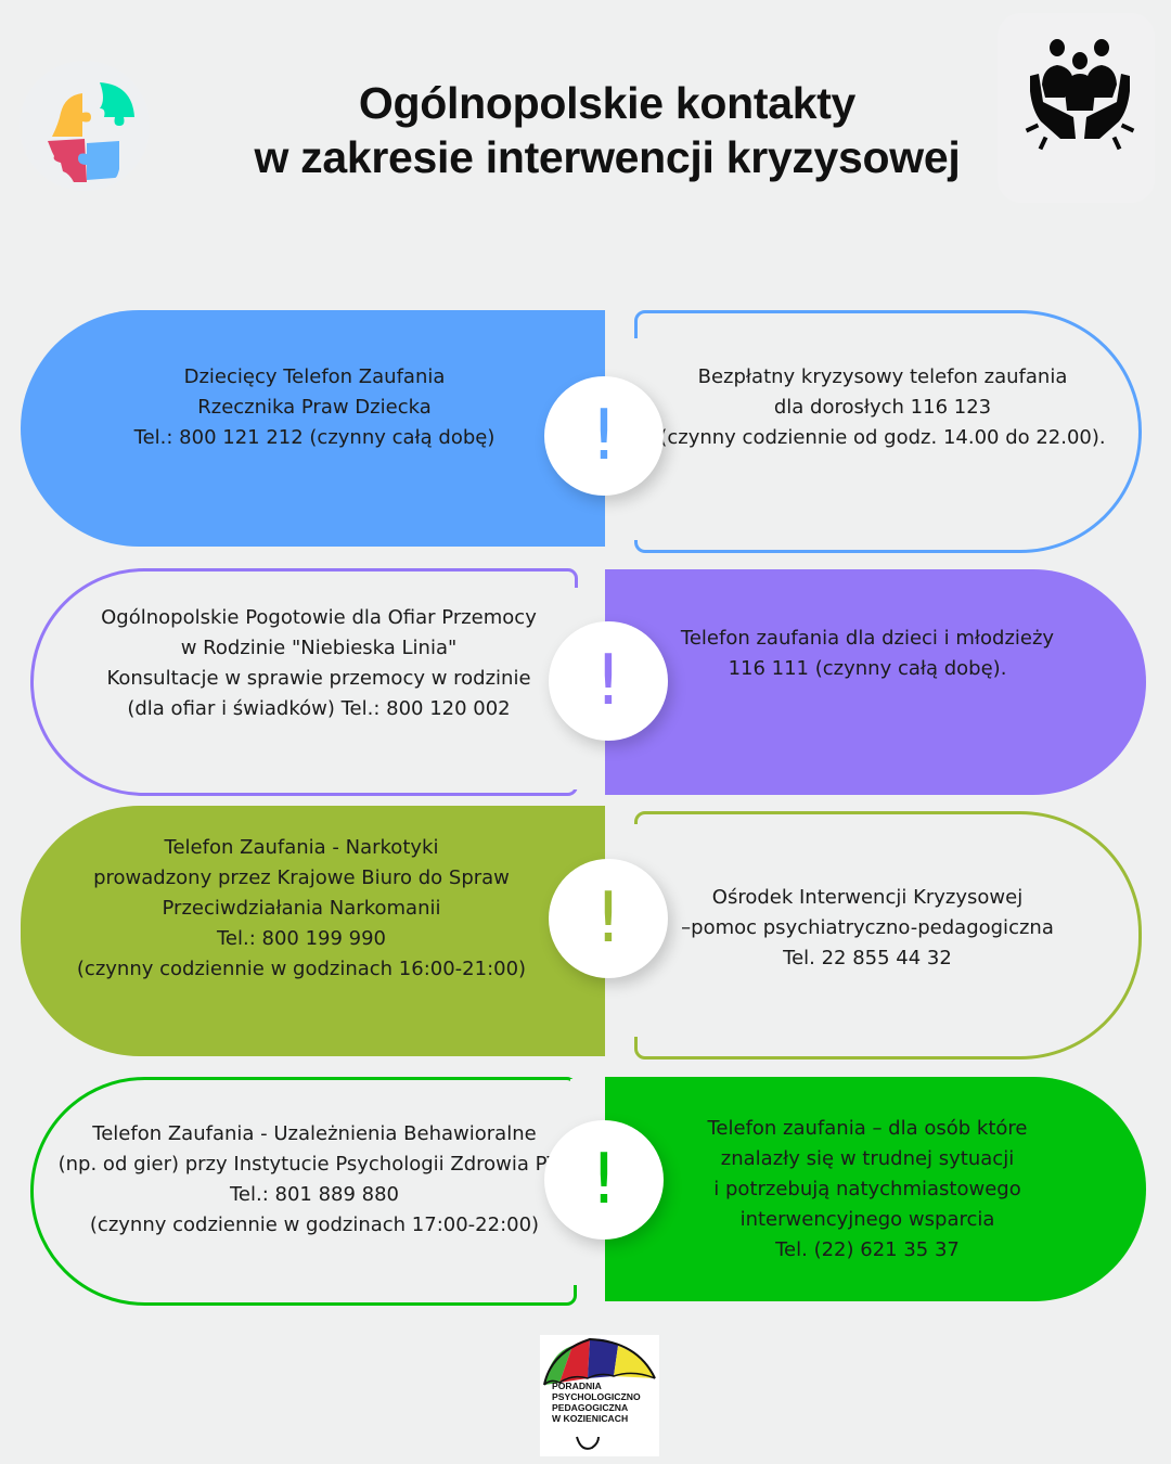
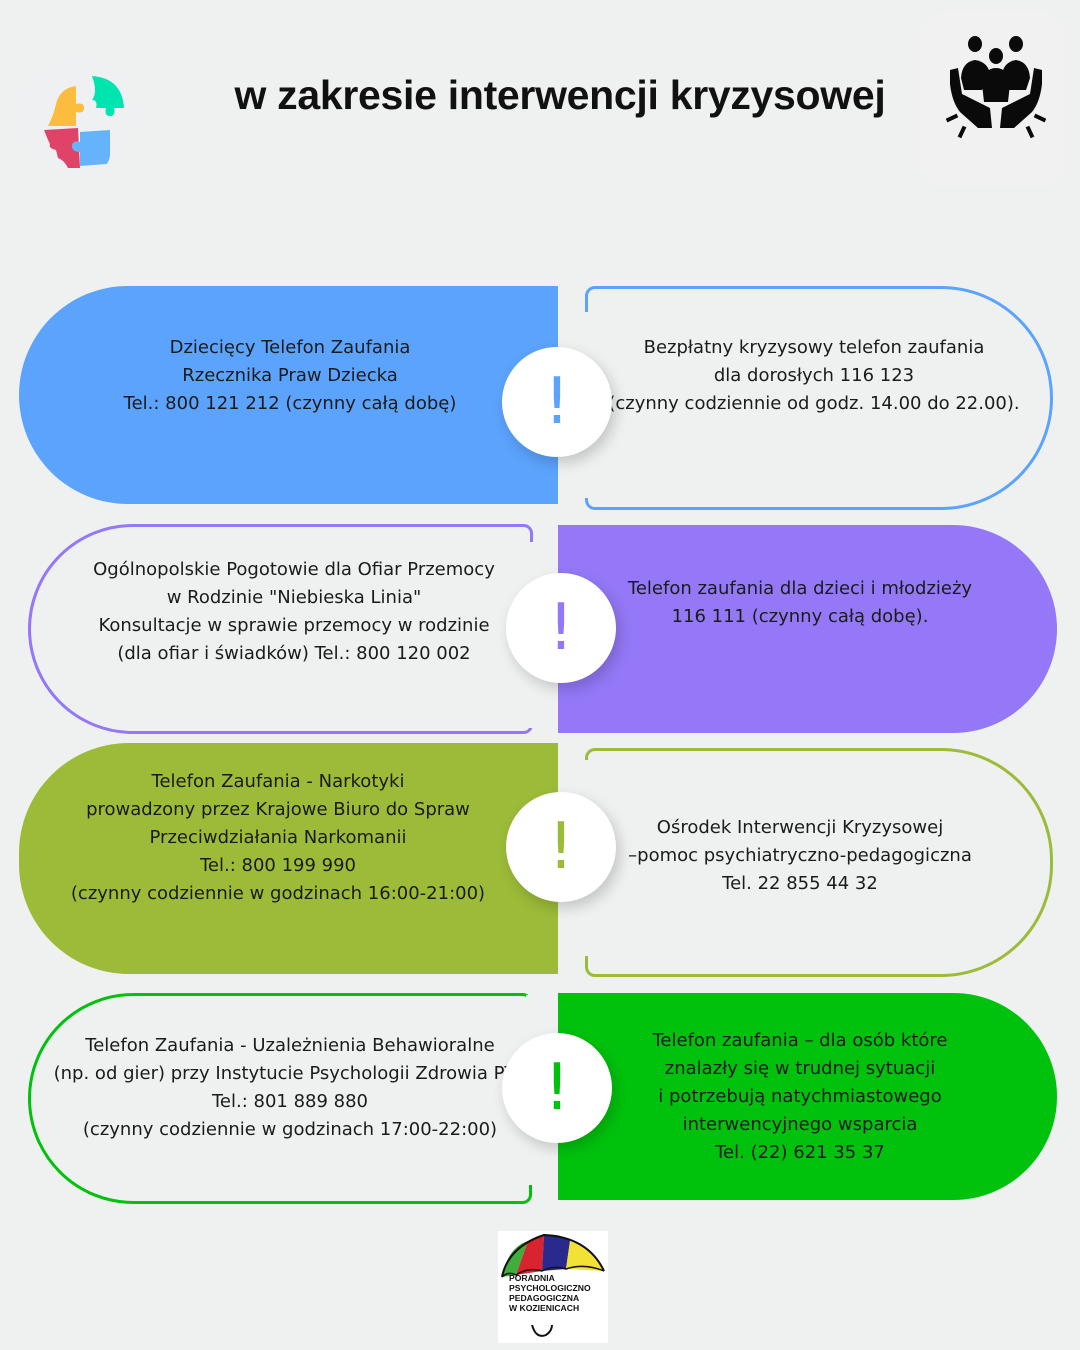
- Ogólnopolskie kontakty
  w zakresie interwencji kryzysowej
  Dziecięcy Telefon Zaufania
  Rzecznika Praw Dziecka
  Tel.: 800 121 212 (czynny całą dobę)
  Bezpłatny kryzysowy telefon zaufania
  dla dorosłych 116 123
  czynny codziennie od godz. 14.00 do 22.00).
  !
  Ogólnopolskie Pogotowie dla Ofiar Przemocy
  w Rodzinie "Niebieska Linia"
  Konsultacje w sprawie przemocy w rodzinie
  (dla ofiar i świadków) Tel.: 800 120 002
  Telefon zaufania dla dzieci i młodzieży
  116 111 (czynny całą dobę).
  !
  Telefon Zaufania - Narkotyki
  prowadzony przez Krajowe Biuro do Spraw
  Przeciwdziałania Narkomanii
  Tel.: 800 199 990
  (czynny codziennie w godzinach 16:00-21:00)
  Ośrodek Interwencji Kryzysowej
  –pomoc psychiatryczno-pedagogiczna
  Tel. 22 855 44 32
  !
  Telefon Zaufania - Uzależnienia Behawioralne
  (np. od gier) przy Instytucie Psychologii Zdrowia P
  Tel.: 801 889 880
  (czynny codziennie w godzinach 17:00-22:00)
  Telefon zaufania – dla osób które
  znalazły się w trudnej sytuacji
  i potrzebują natychmiastowego
  interwencyjnego wsparcia
  Tel. (22) 621 35 37
  !
  PORADNIA
  PSYCHOLOGICZNO
  PEDAGOGICZNA
  W KOZIENICACH
